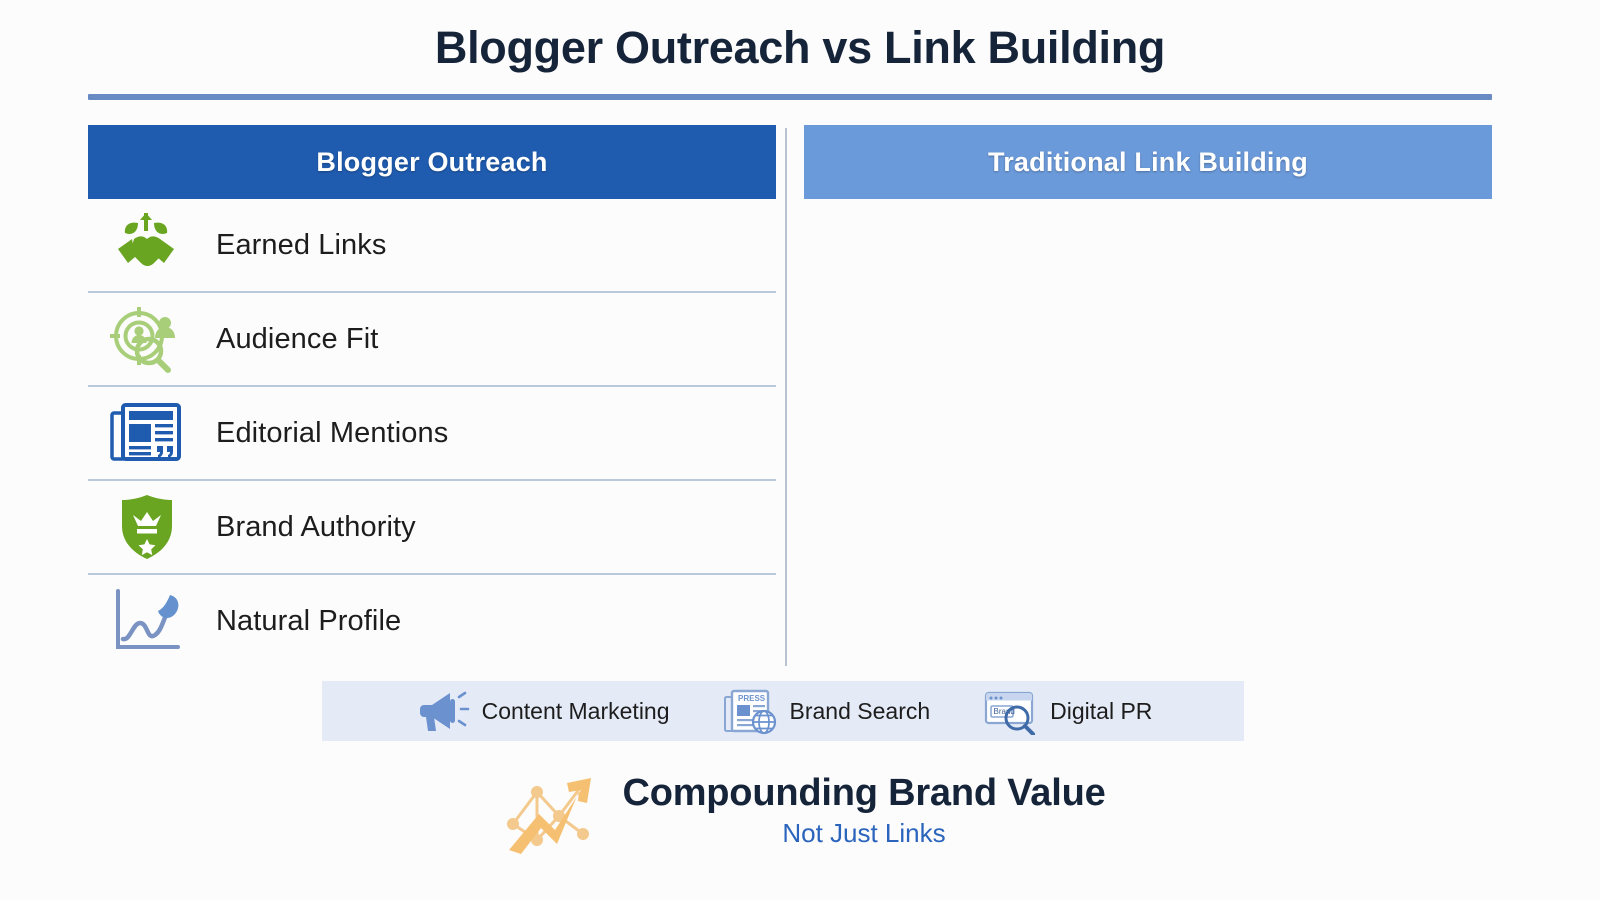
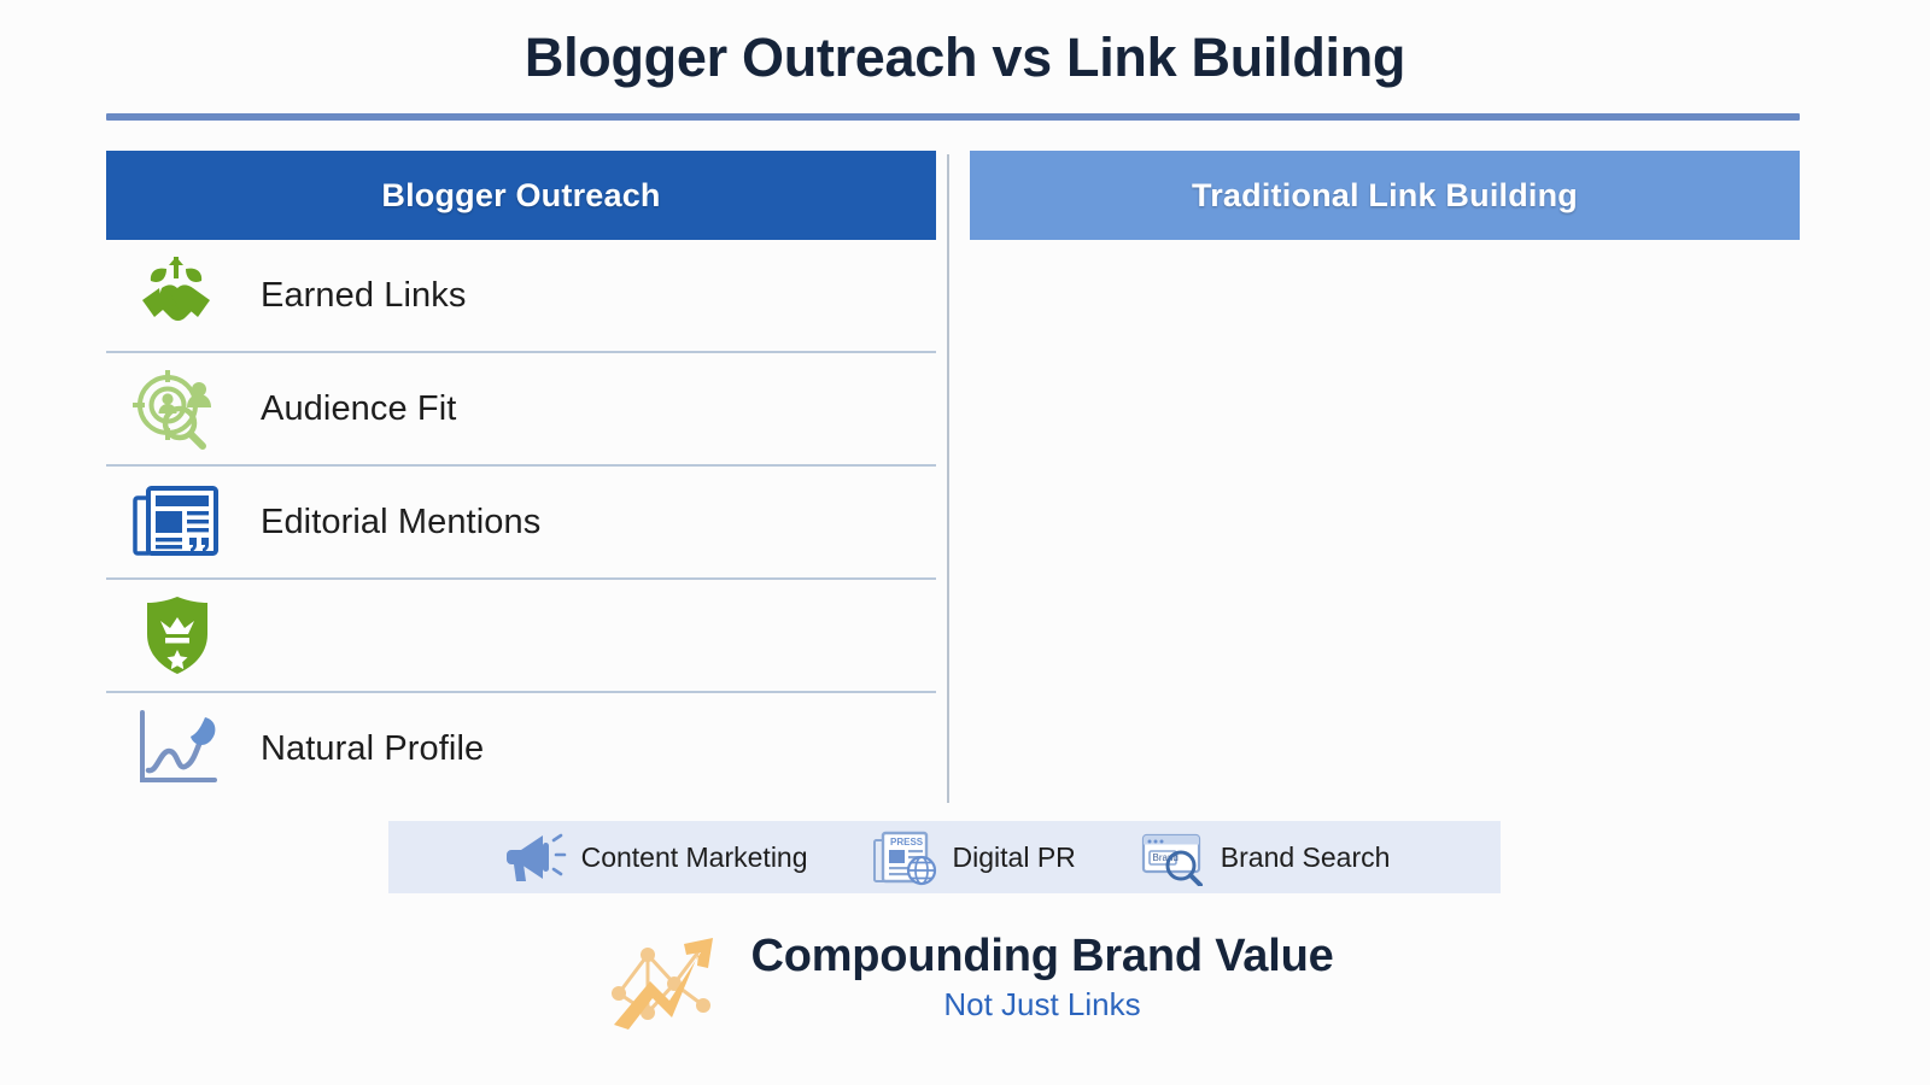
  Blogger Outreach vs Link Building
  Blogger Outreach
  Earned Links
  Audience Fit
  Editorial Mentions
- Brand Authority
  Natural Profile
  Traditional Link Building
  Content Marketing
  PRESS
- Brand Search
+ Digital PR
  Brad
- Digital PR
+ Brand Search
  Compounding Brand Value
  Not Just Links
